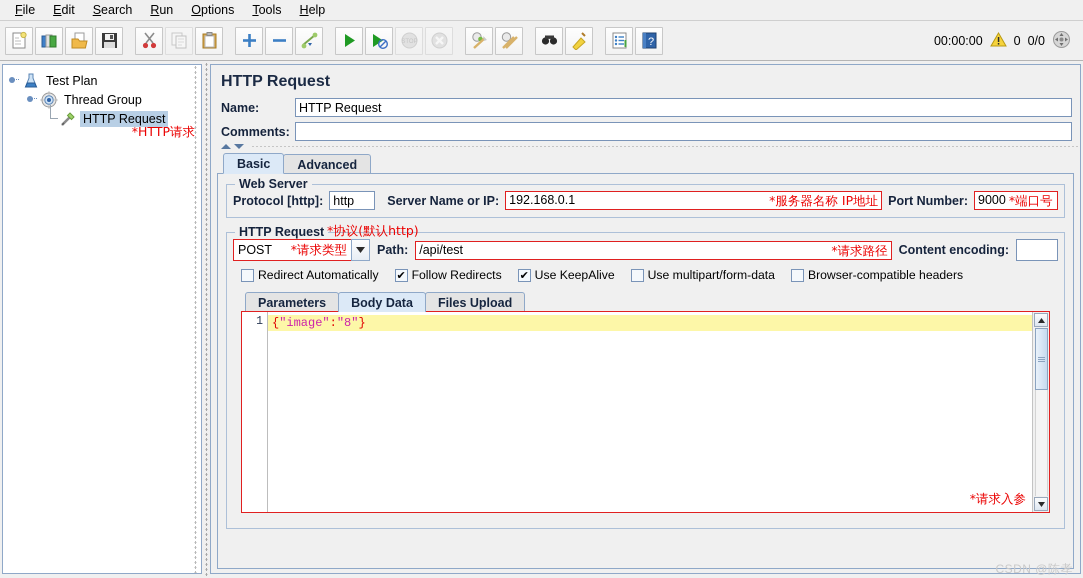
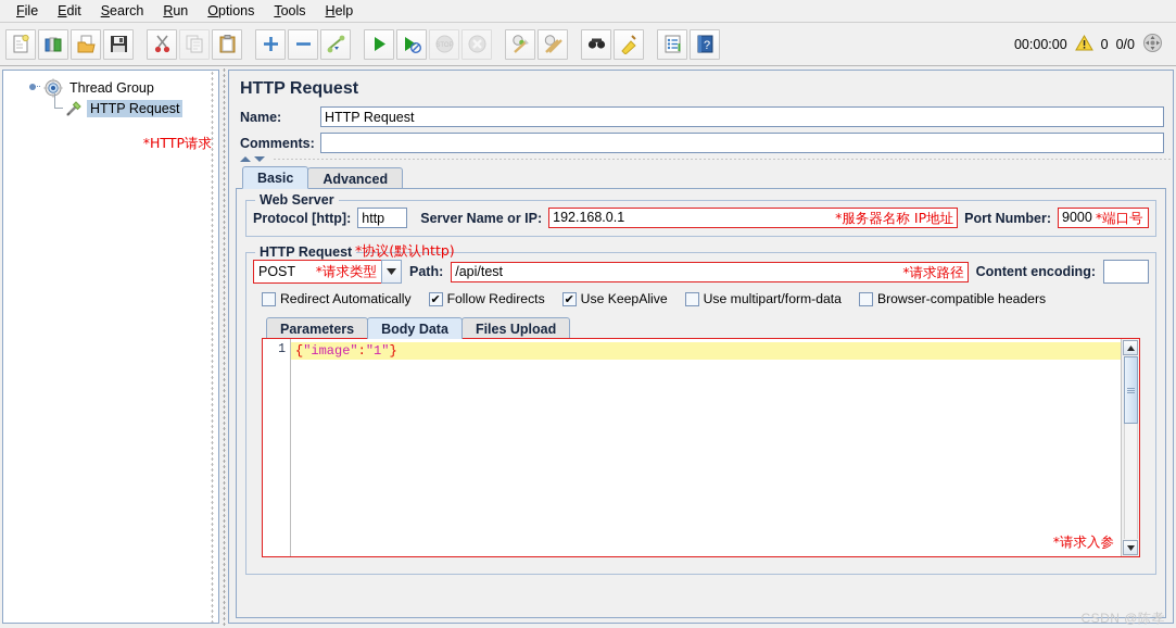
  File
  Edit
  Search
  Run
  Options
  Tools
  Help
  ?
  00:00:00
  0
  0/0
- Test Plan
  Thread Group
  HTTP Request
  *HTTP请求
  HTTP Request
  Name:
  HTTP Request
  Comments:
  Basic
  Advanced
  Web Server
  Protocol [http]:
  http
  Server Name or IP:
  192.168.0.1
  *服务器名称 IP地址
  Port Number:
  9000
  *端口号
  HTTP Request
  *协议(默认http)
  POST
  *请求类型
  Path:
  /api/test
  *请求路径
  Content encoding:
  Redirect Automatically
  ✔
  Follow Redirects
  ✔
  Use KeepAlive
  Use multipart/form-data
  Browser-compatible headers
  Parameters
  Body Data
  Files Upload
  1
- {"image":"8"}
+ {"image":"1"}
  *请求入参
  CSDN @陈孝
